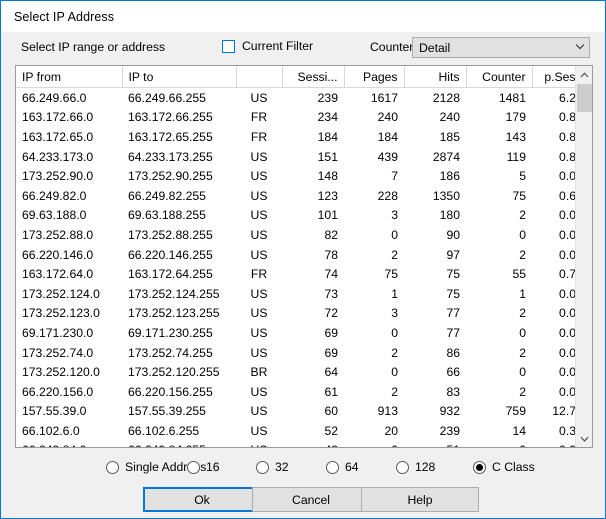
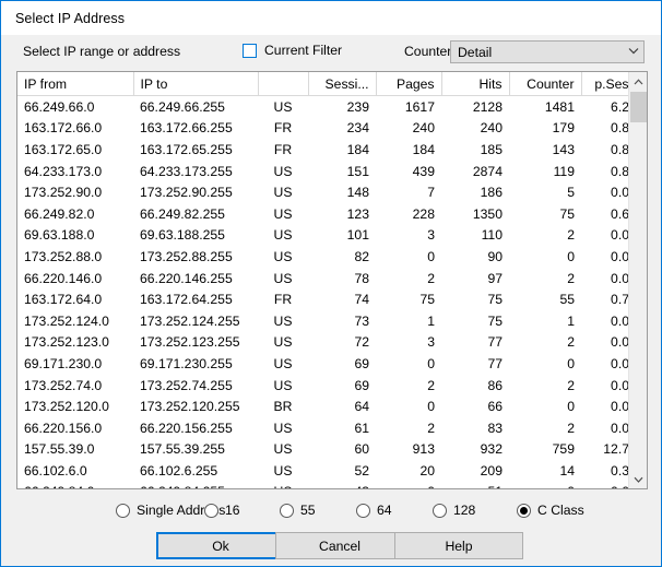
  Select IP Address
  Select IP range or address
  Current Filter
  Counte
  Detail
  IP from	IP to		Sessi...	Pages	Hits	Counter	p.Ses
  66.249.66.0	66.249.66.255	US	239	1617	2128	1481	6.2
  163.172.66.0	163.172.66.255	FR	234	240	240	179	0.8
  163.172.65.0	163.172.65.255	FR	184	184	185	143	0.8
  64.233.173.0	64.233.173.255	US	151	439	2874	119	0.8
  173.252.90.0	173.252.90.255	US	148	7	186	5	0.0
  66.249.82.0	66.249.82.255	US	123	228	1350	75	0.6
- 69.63.188.0	69.63.188.255	US	101	3	180	2	0.0
+ 69.63.188.0	69.63.188.255	US	101	3	110	2	0.0
  173.252.88.0	173.252.88.255	US	82	0	90	0	0.0
  66.220.146.0	66.220.146.255	US	78	2	97	2	0.0
  163.172.64.0	163.172.64.255	FR	74	75	75	55	0.7
  173.252.124.0	173.252.124.255	US	73	1	75	1	0.0
  173.252.123.0	173.252.123.255	US	72	3	77	2	0.0
  69.171.230.0	69.171.230.255	US	69	0	77	0	0.0
  173.252.74.0	173.252.74.255	US	69	2	86	2	0.0
  173.252.120.0	173.252.120.255	BR	64	0	66	0	0.0
  66.220.156.0	66.220.156.255	US	61	2	83	2	0.0
  157.55.39.0	157.55.39.255	US	60	913	932	759	12.7
- 66.102.6.0	66.102.6.255	US	52	20	239	14	0.3
+ 66.102.6.0	66.102.6.255	US	52	20	209	14	0.3
  Single Addrs
  16
- 32
+ 55
  64
  128
  C Class
  Ok
  Cancel
  Help
